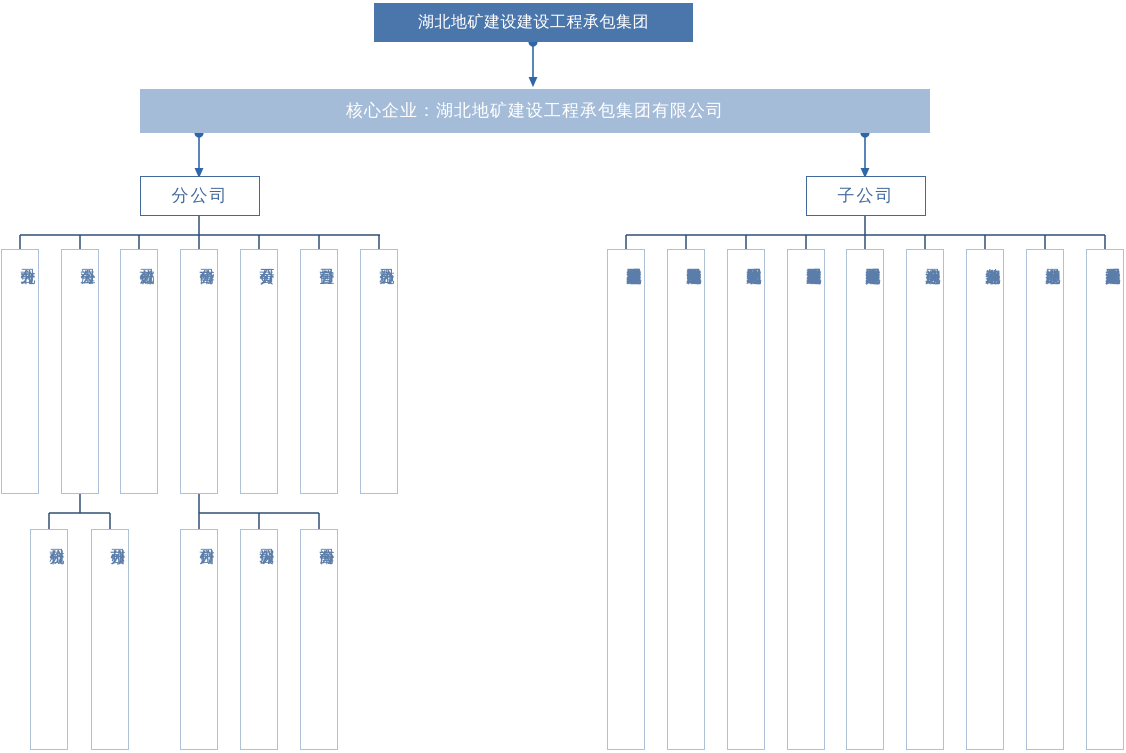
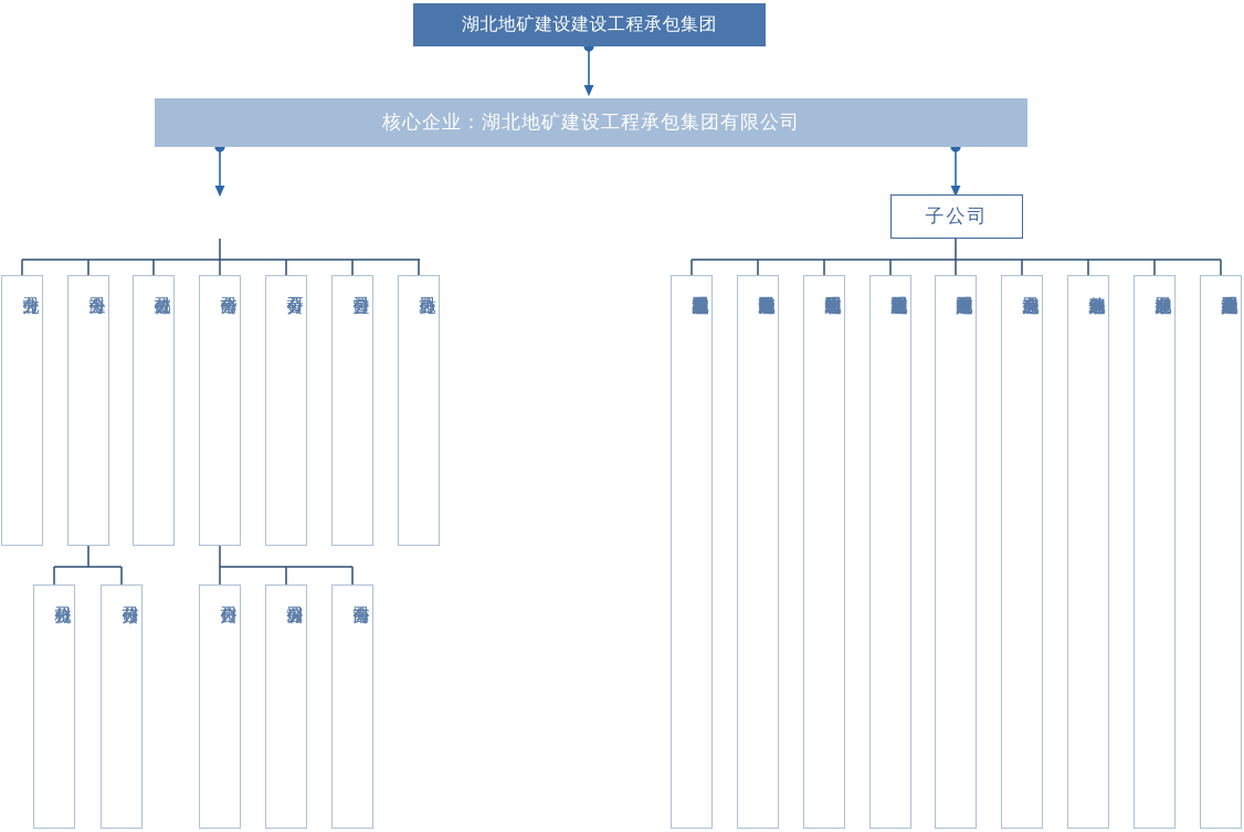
  湖北地矿建设建设工程承包集团
  核心企业：湖北地矿建设工程承包集团有限公司
- 分公司
  子公司
